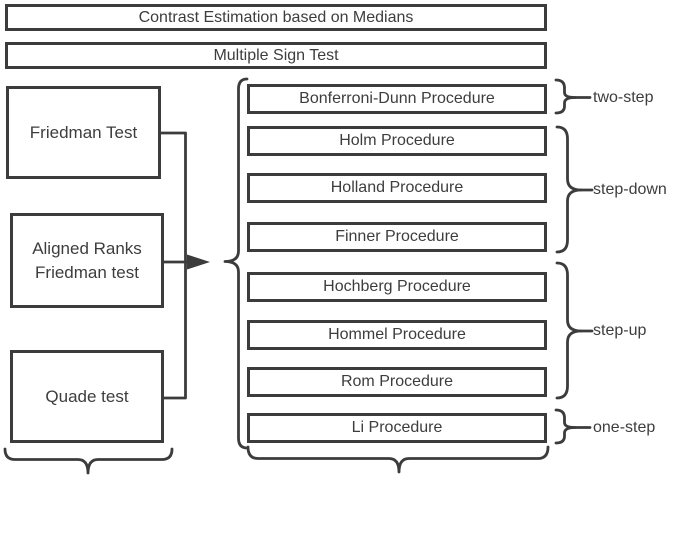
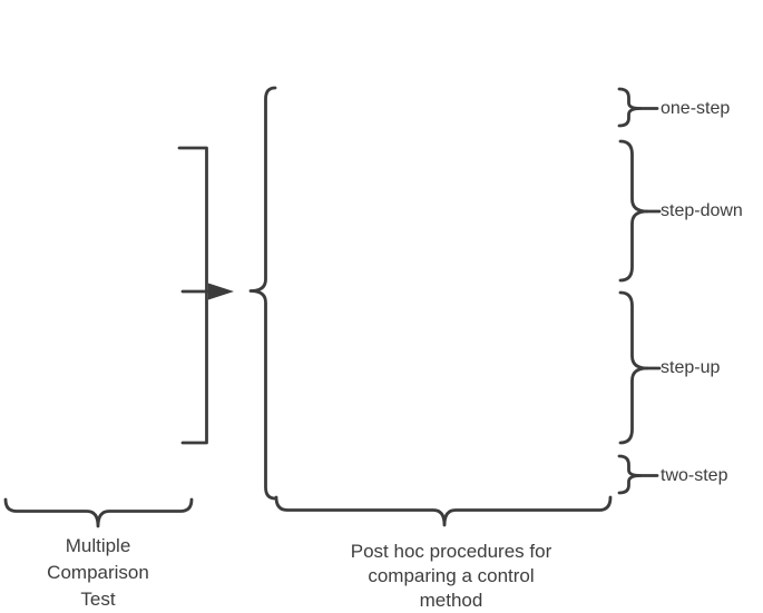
- Contrast Estimation based on Medians
- Multiple Sign Test
- Friedman Test
- Aligned Ranks Friedman test
- Quade test
- Bonferroni-Dunn Procedure
- Holm Procedure
- Holland Procedure
- Finner Procedure
- Hochberg Procedure
- Hommel Procedure
- Rom Procedure
- Li Procedure
- two-step
+ one-step
  step-down
  step-up
- one-step
+ two-step
+ Multiple Comparison Test
+ Post hoc procedures for comparing a control method
